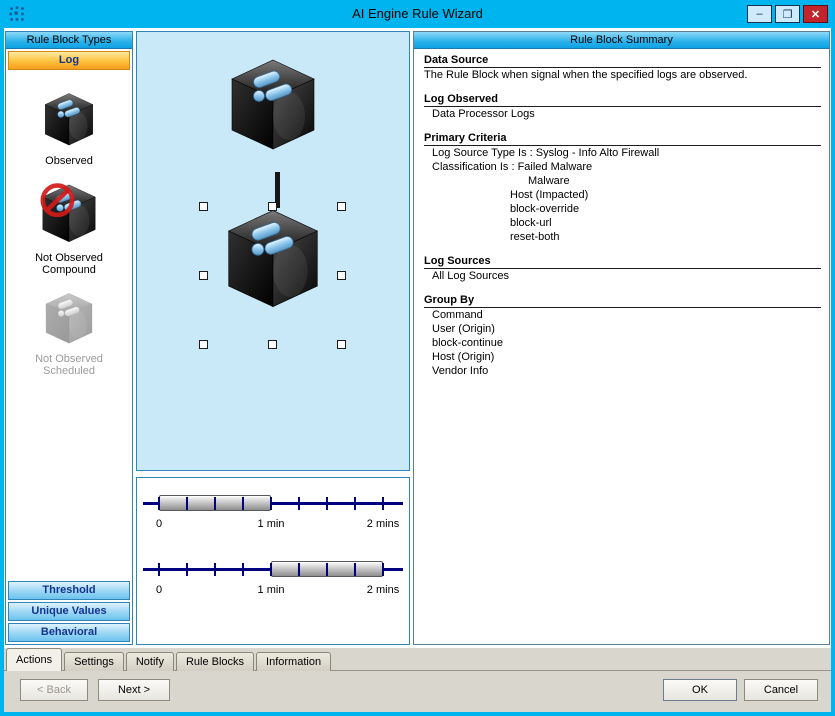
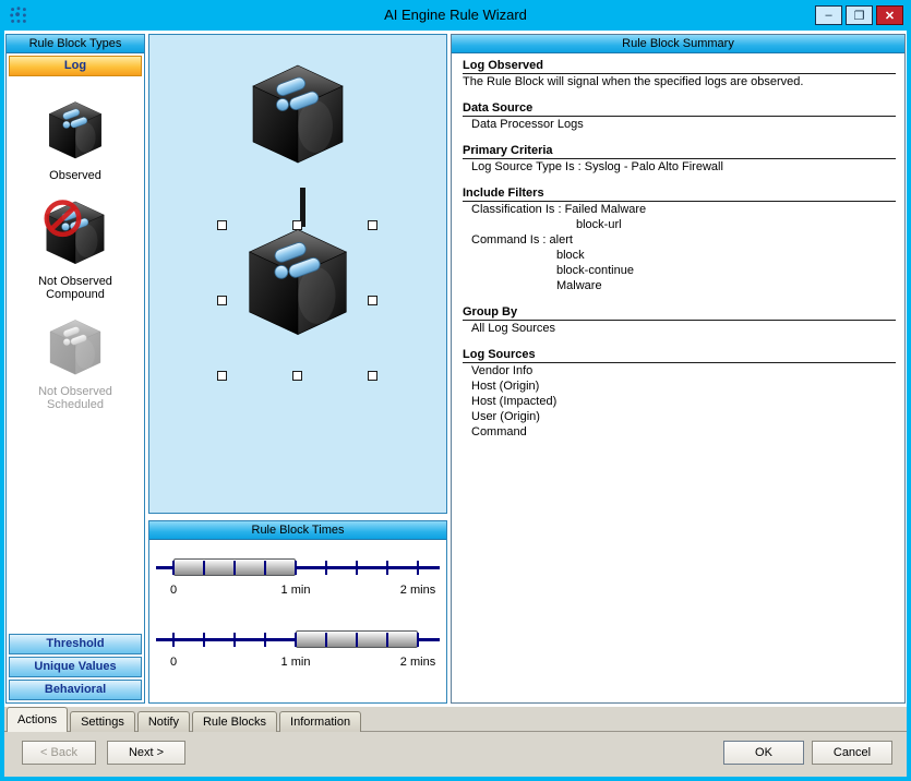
  AI Engine Rule Wizard
  –
  ❐
  ✕
  Rule Block Types
  Log
  Observed
  Not Observed Compound
  Not Observed Scheduled
  Threshold
  Unique Values
  Behavioral
+ Rule Block Times
  0
  1 min
  2 mins
  0
  1 min
  2 mins
  Rule Block Summary
- Data Source
+ Log Observed
- The Rule Block when signal when the specified logs are observed.
+ The Rule Block will signal when the specified logs are observed.
- Log Observed
+ Data Source
  Data Processor Logs
  Primary Criteria
- Log Source Type Is : Syslog - Info Alto Firewall
+ Log Source Type Is : Syslog - Palo Alto Firewall
+ Include Filters
  Classification Is : Failed Malware
- Malware
+ block-url
+ Command Is : alert
+ block
- Host (Impacted)
+ block-continue
- block-override
- block-url
+ Malware
- reset-both
- Log Sources
+ Group By
  All Log Sources
- Group By
+ Log Sources
- Command
+ Vendor Info
- User (Origin)
+ Host (Origin)
- block-continue
+ Host (Impacted)
- Host (Origin)
+ User (Origin)
- Vendor Info
+ Command
  Actions
  Settings
  Notify
  Rule Blocks
  Information
  < Back
  Next >
  OK
  Cancel
